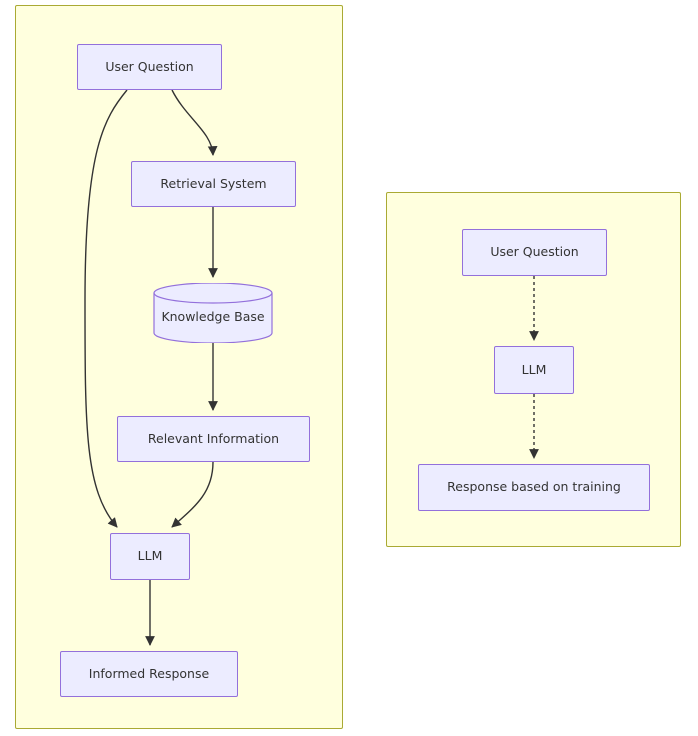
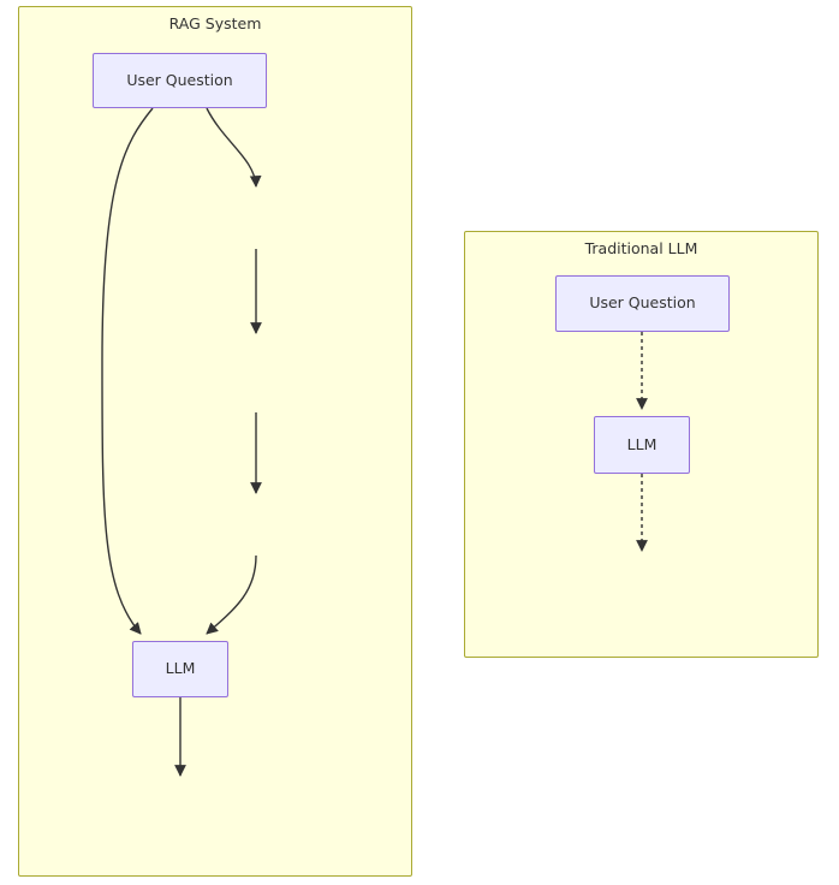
+ RAG System
+ Traditional LLM
  User Question
- Retrieval System
- Knowledge Base
- Relevant Information
  LLM
- Informed Response
  User Question
  LLM
- Response based on training
